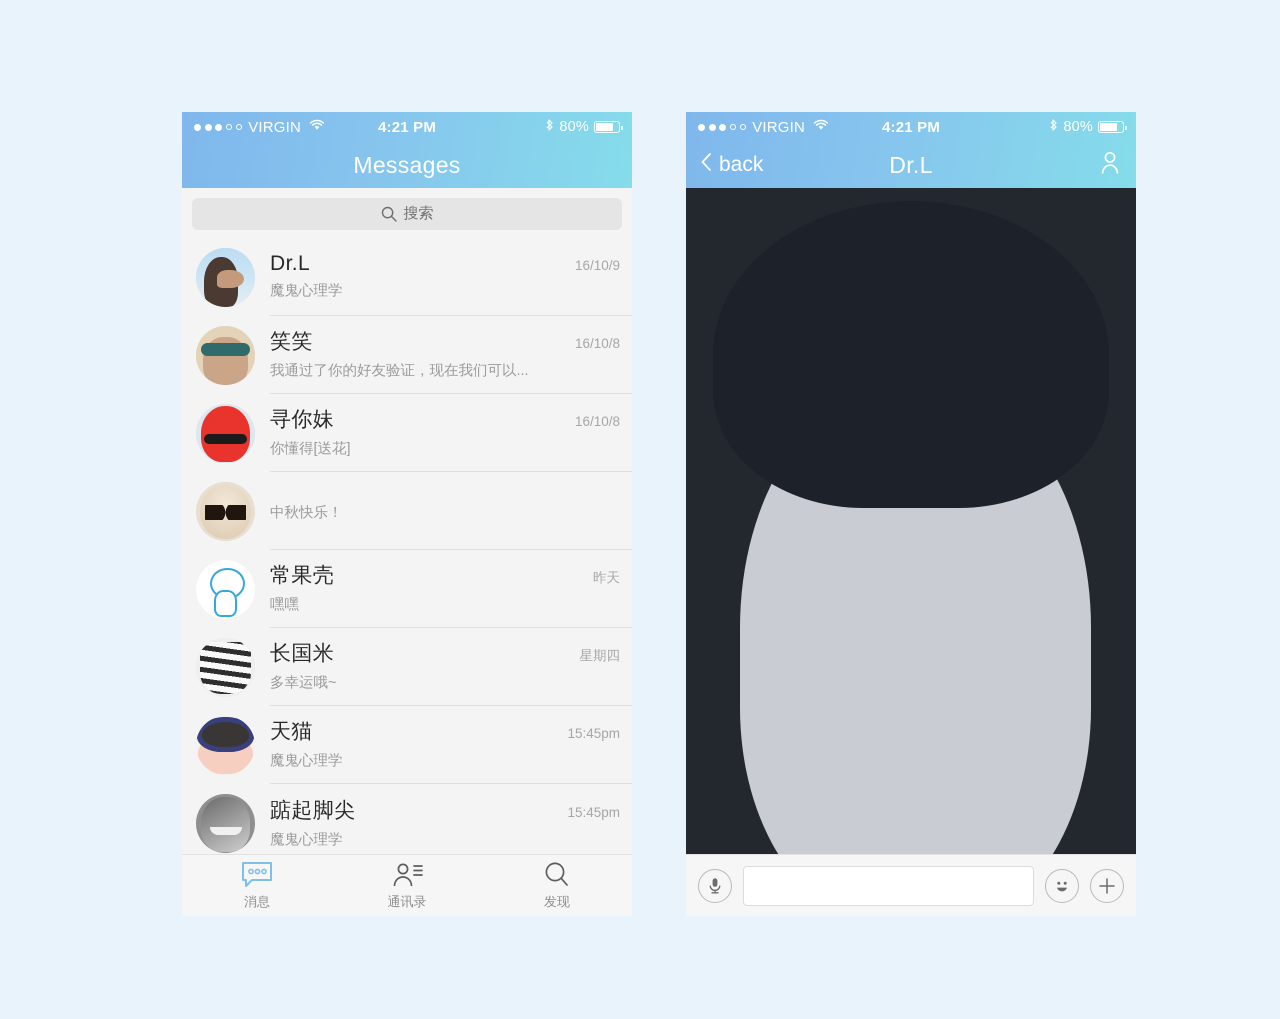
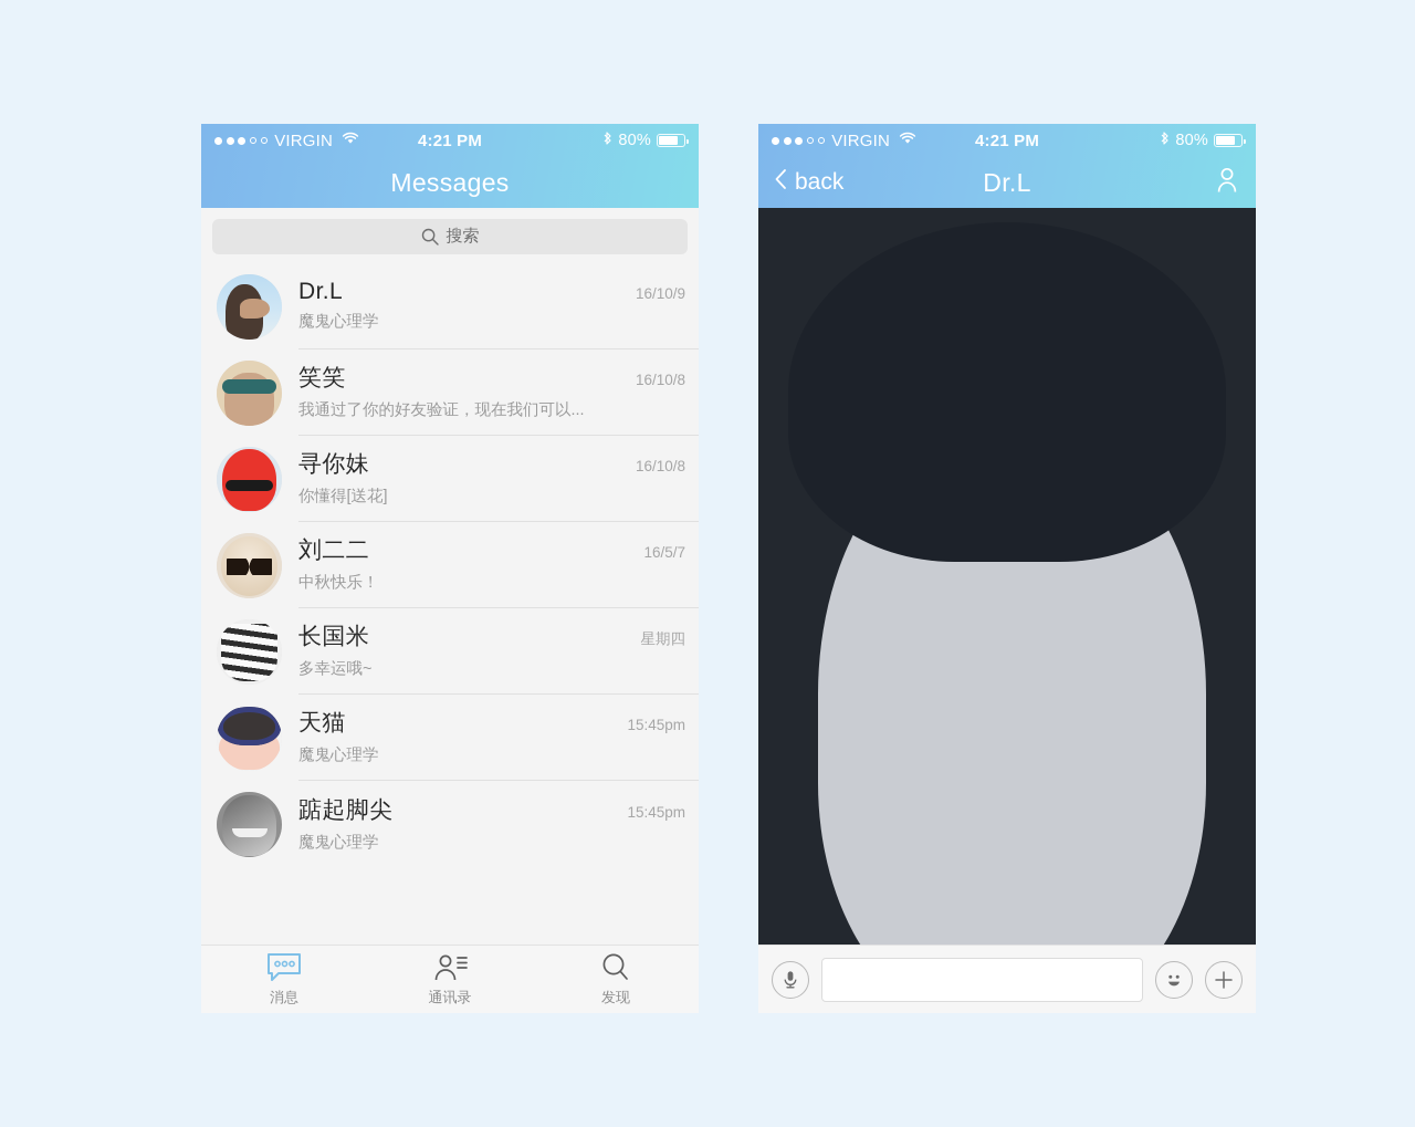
  VIRGIN
  4:21 PM
  80%
  Messages
  搜索
  Dr.L
  16/10/9
  魔鬼心理学
  笑笑
  16/10/8
  我通过了你的好友验证，现在我们可以...
  寻你妹
  16/10/8
  你懂得[送花]
+ 刘二二
+ 16/5/7
  中秋快乐！
- 常果壳
- 昨天
- 嘿嘿
  长国米
  星期四
  多幸运哦~
  天猫
  15:45pm
  魔鬼心理学
  踮起脚尖
  15:45pm
  魔鬼心理学
  消息
  通讯录
  发现
  VIRGIN
  4:21 PM
  80%
  back
  Dr.L
